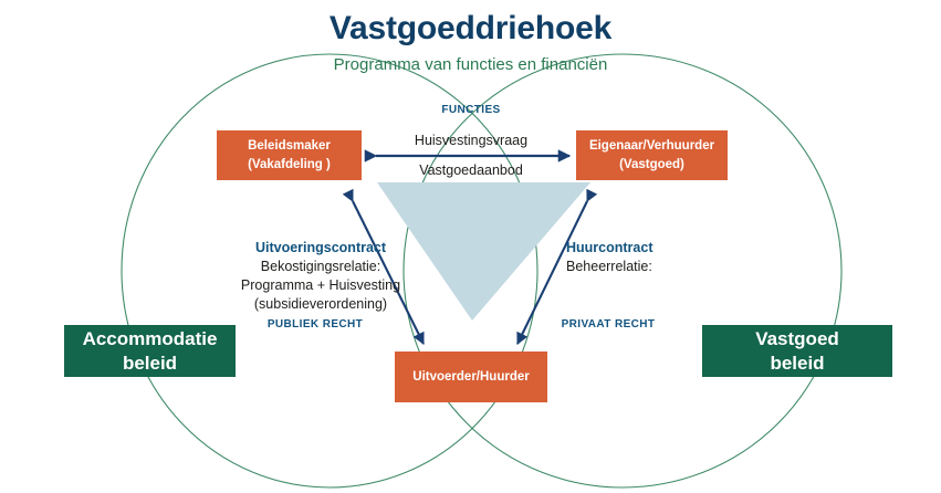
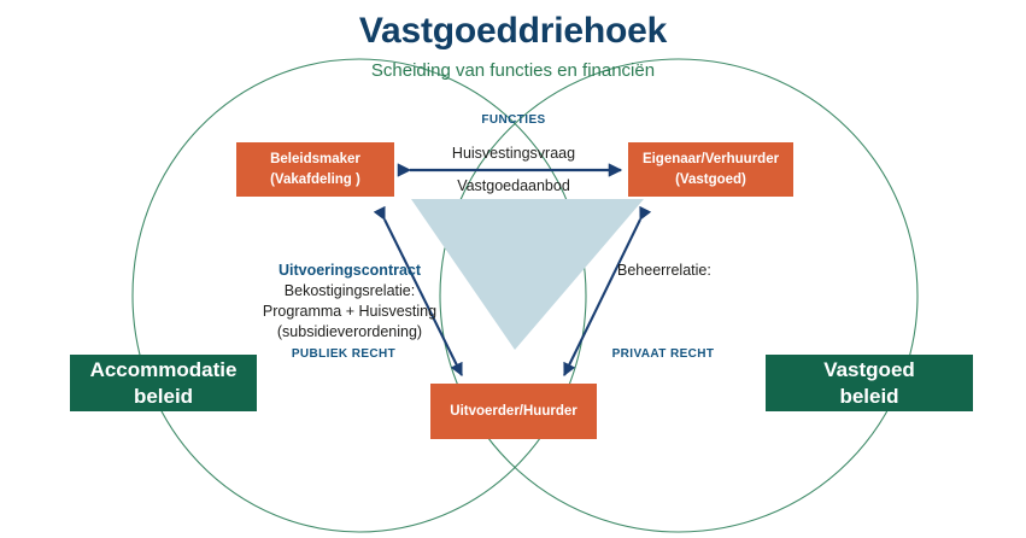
  Vastgoeddriehoek
- Programma van functies en financiën
+ Scheiding van functies en financiën
  FUNCTIES
  PUBLIEK RECHT
  PRIVAAT RECHT
  Beleidsmaker
  (Vakafdeling )
  Eigenaar/Verhuurder
  (Vastgoed)
  Uitvoerder/Huurder
  Accommodatie
  beleid
  Vastgoed
  beleid
  Huisvestingsvraag
  Vastgoedaanbod
  Uitvoeringscontract
  Bekostigingsrelatie:
  Programma + Huisvesting
  (subsidieverordening)
- Huurcontract
  Beheerrelatie:
